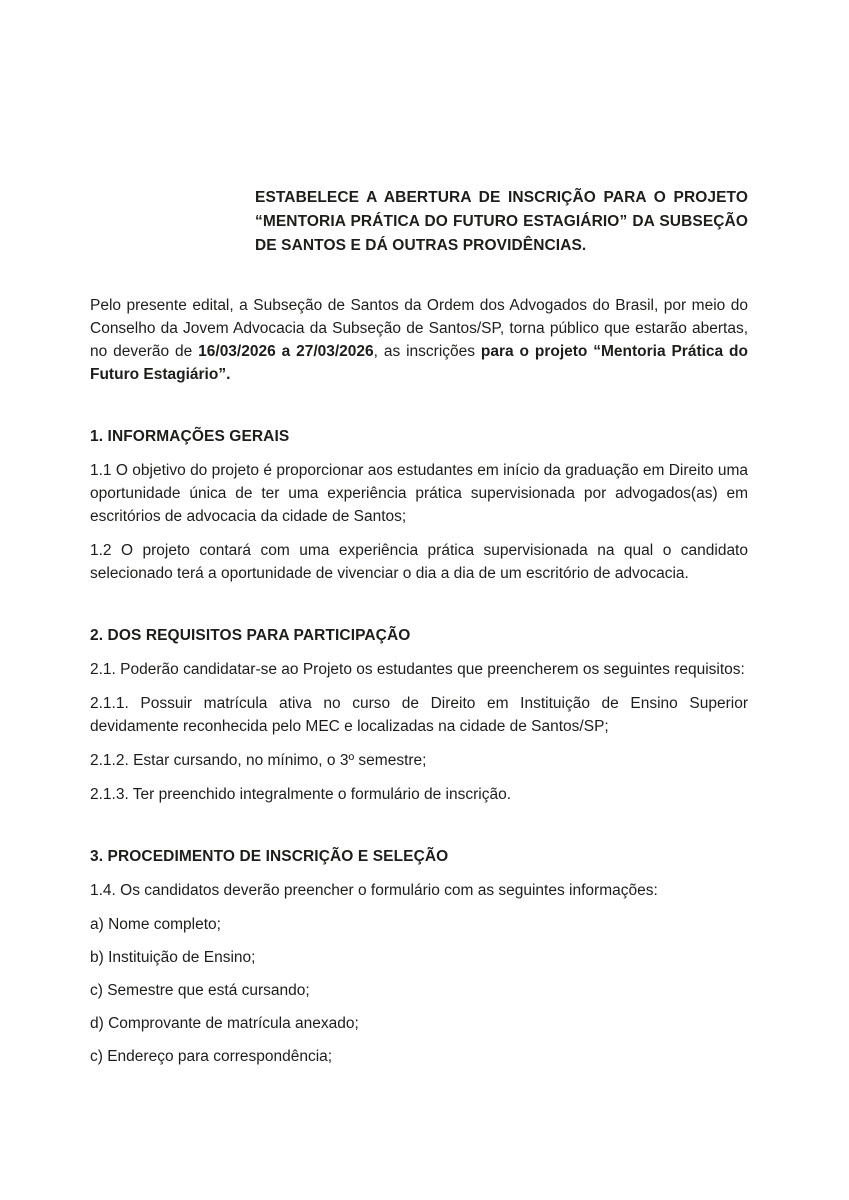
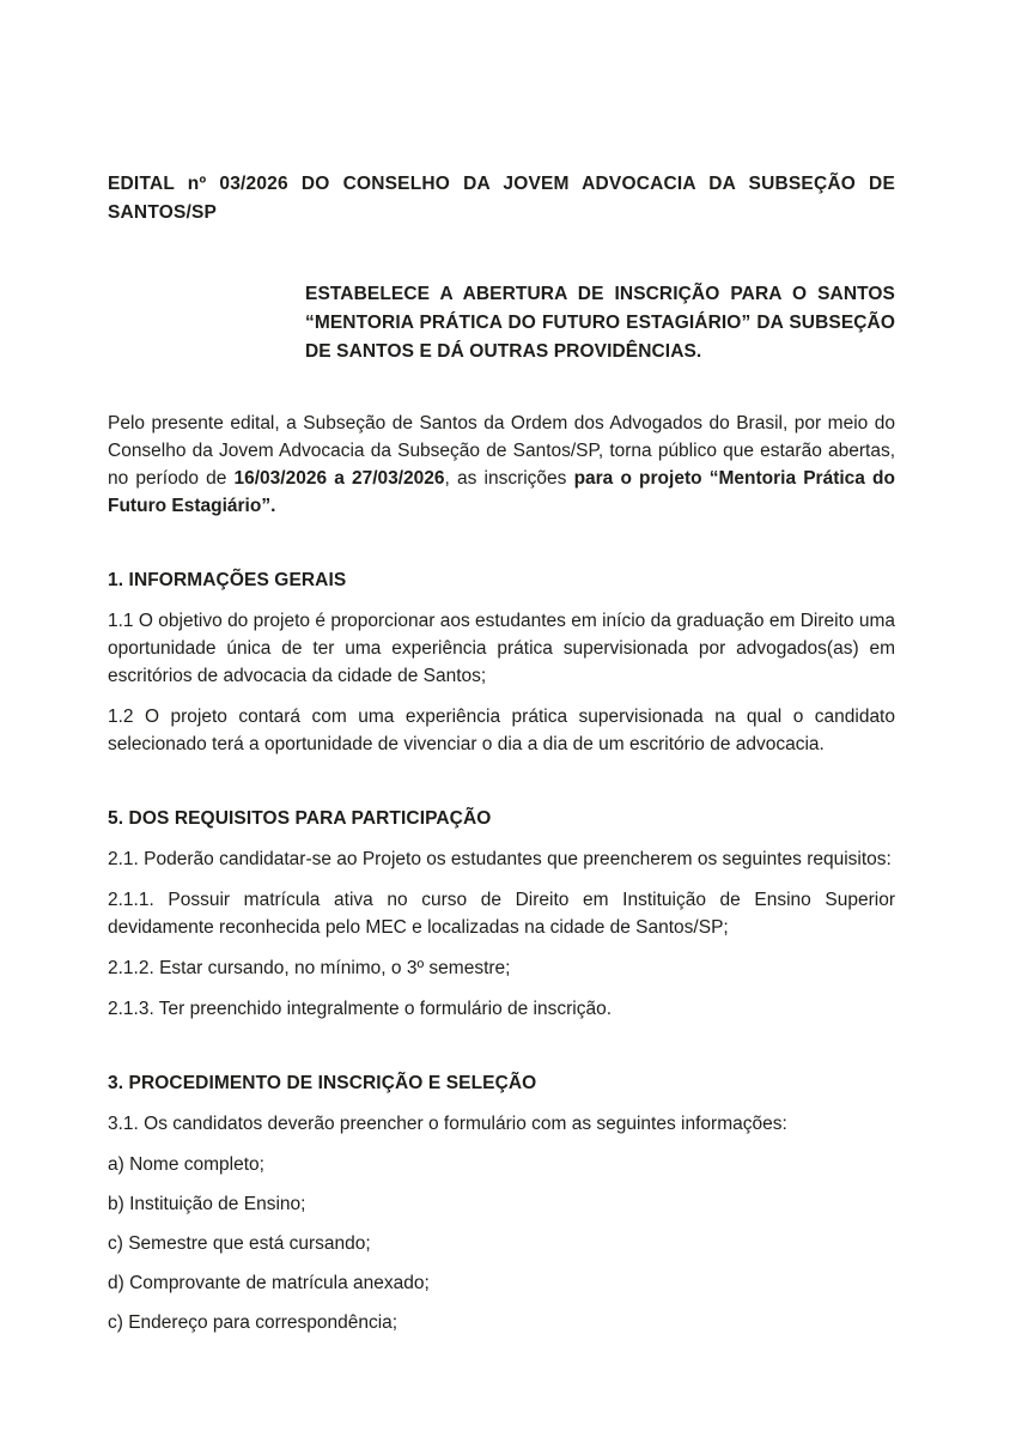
+ EDITAL nº 03/2026 DO CONSELHO DA JOVEM ADVOCACIA DA SUBSEÇÃO DE SANTOS/SP
- ESTABELECE A ABERTURA DE INSCRIÇÃO PARA O PROJETO “MENTORIA PRÁTICA DO FUTURO ESTAGIÁRIO” DA SUBSEÇÃO DE SANTOS E DÁ OUTRAS PROVIDÊNCIAS.
+ ESTABELECE A ABERTURA DE INSCRIÇÃO PARA O SANTOS “MENTORIA PRÁTICA DO FUTURO ESTAGIÁRIO” DA SUBSEÇÃO DE SANTOS E DÁ OUTRAS PROVIDÊNCIAS.
- Pelo presente edital, a Subseção de Santos da Ordem dos Advogados do Brasil, por meio do Conselho da Jovem Advocacia da Subseção de Santos/SP, torna público que estarão abertas, no deverão de 16/03/2026 a 27/03/2026, as inscrições para o projeto “Mentoria Prática do Futuro Estagiário”.
+ Pelo presente edital, a Subseção de Santos da Ordem dos Advogados do Brasil, por meio do Conselho da Jovem Advocacia da Subseção de Santos/SP, torna público que estarão abertas, no período de 16/03/2026 a 27/03/2026, as inscrições para o projeto “Mentoria Prática do Futuro Estagiário”.
  1. INFORMAÇÕES GERAIS
  1.1 O objetivo do projeto é proporcionar aos estudantes em início da graduação em Direito uma oportunidade única de ter uma experiência prática supervisionada por advogados(as) em escritórios de advocacia da cidade de Santos;
  1.2 O projeto contará com uma experiência prática supervisionada na qual o candidato selecionado terá a oportunidade de vivenciar o dia a dia de um escritório de advocacia.
- 2. DOS REQUISITOS PARA PARTICIPAÇÃO
+ 5. DOS REQUISITOS PARA PARTICIPAÇÃO
  2.1. Poderão candidatar-se ao Projeto os estudantes que preencherem os seguintes requisitos:
  2.1.1. Possuir matrícula ativa no curso de Direito em Instituição de Ensino Superior devidamente reconhecida pelo MEC e localizadas na cidade de Santos/SP;
  2.1.2. Estar cursando, no mínimo, o 3º semestre;
  2.1.3. Ter preenchido integralmente o formulário de inscrição.
  3. PROCEDIMENTO DE INSCRIÇÃO E SELEÇÃO
- 1.4. Os candidatos deverão preencher o formulário com as seguintes informações:
+ 3.1. Os candidatos deverão preencher o formulário com as seguintes informações:
  a) Nome completo;
  b) Instituição de Ensino;
  c) Semestre que está cursando;
  d) Comprovante de matrícula anexado;
  c) Endereço para correspondência;
